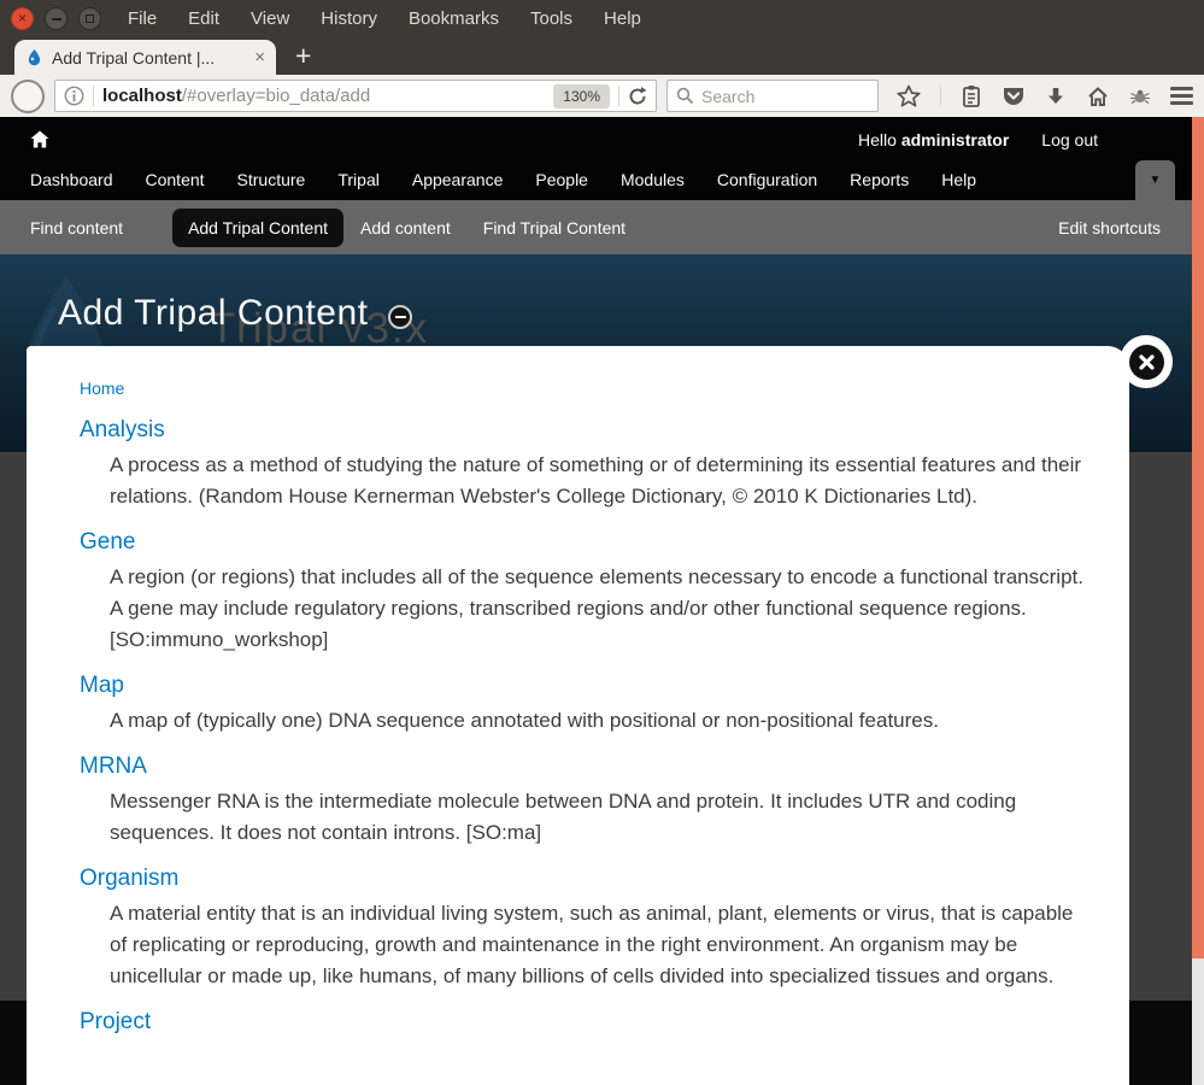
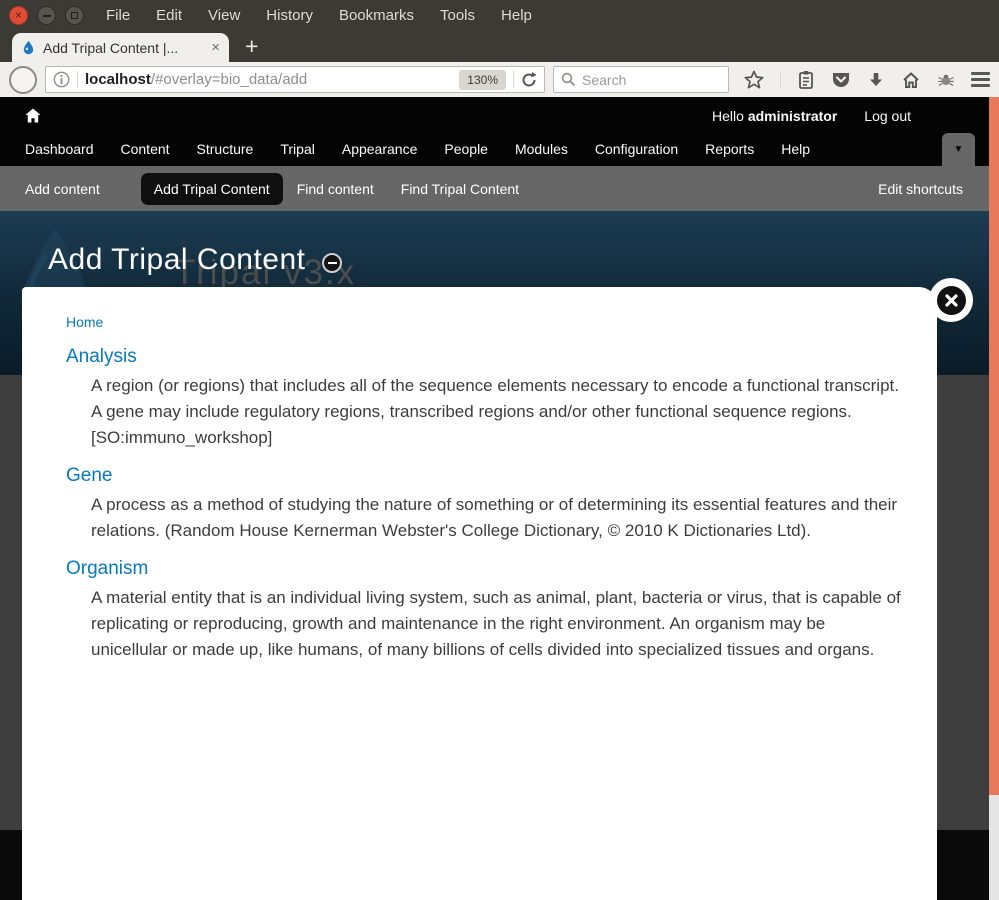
  ×
  File
  Edit
  View
  History
  Bookmarks
  Tools
  Help
  Add Tripal Content |...
  ×
  +
  localhost/#overlay=bio_data/add
  130%
  Search
  Hello administrator
  Log out
  Dashboard
  Content
  Structure
  Tripal
  Appearance
  People
  Modules
  Configuration
  Reports
  Help
  ▼
- Find content
+ Add content
  Add Tripal Content
- Add content
+ Find content
  Find Tripal Content
  Edit shortcuts
  Tripal v3x
  Add Tripal Content
  Home
  Analysis
- A process as a method of studying the nature of something or of determining its essential features and their relations. (Random House Kernerman Webster's College Dictionary, © 2010 K Dictionaries Ltd).
+ A region (or regions) that includes all of the sequence elements necessary to encode a functional transcript. A gene may include regulatory regions, transcribed regions and/or other functional sequence regions. [SO:immuno_workshop]
  Gene
- A region (or regions) that includes all of the sequence elements necessary to encode a functional transcript. A gene may include regulatory regions, transcribed regions and/or other functional sequence regions. [SO:immuno_workshop]
+ A process as a method of studying the nature of something or of determining its essential features and their relations. (Random House Kernerman Webster's College Dictionary, © 2010 K Dictionaries Ltd).
- Map
- A map of (typically one) DNA sequence annotated with positional or non-positional features.
- MRNA
- Messenger RNA is the intermediate molecule between DNA and protein. It includes UTR and coding sequences. It does not contain introns. [SO:ma]
  Organism
- A material entity that is an individual living system, such as animal, plant, elements or virus, that is capable of replicating or reproducing, growth and maintenance in the right environment. An organism may be unicellular or made up, like humans, of many billions of cells divided into specialized tissues and organs.
+ A material entity that is an individual living system, such as animal, plant, bacteria or virus, that is capable of replicating or reproducing, growth and maintenance in the right environment. An organism may be unicellular or made up, like humans, of many billions of cells divided into specialized tissues and organs.
- Project
